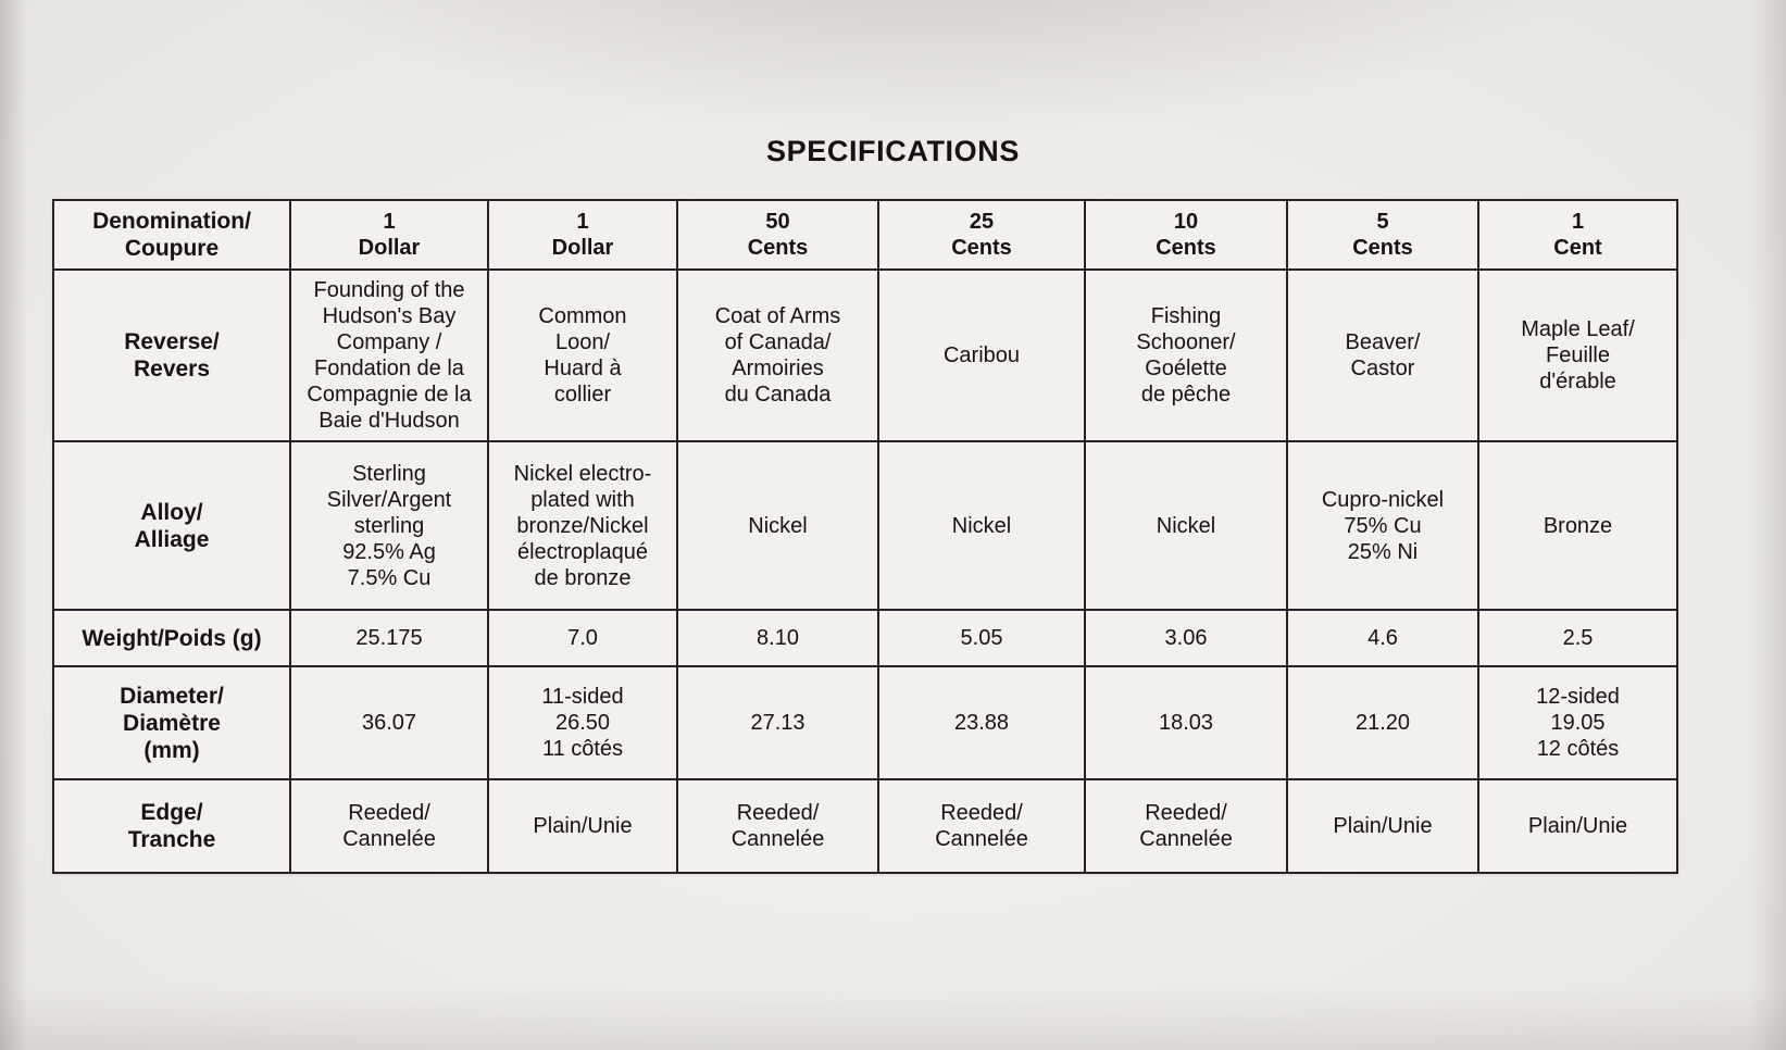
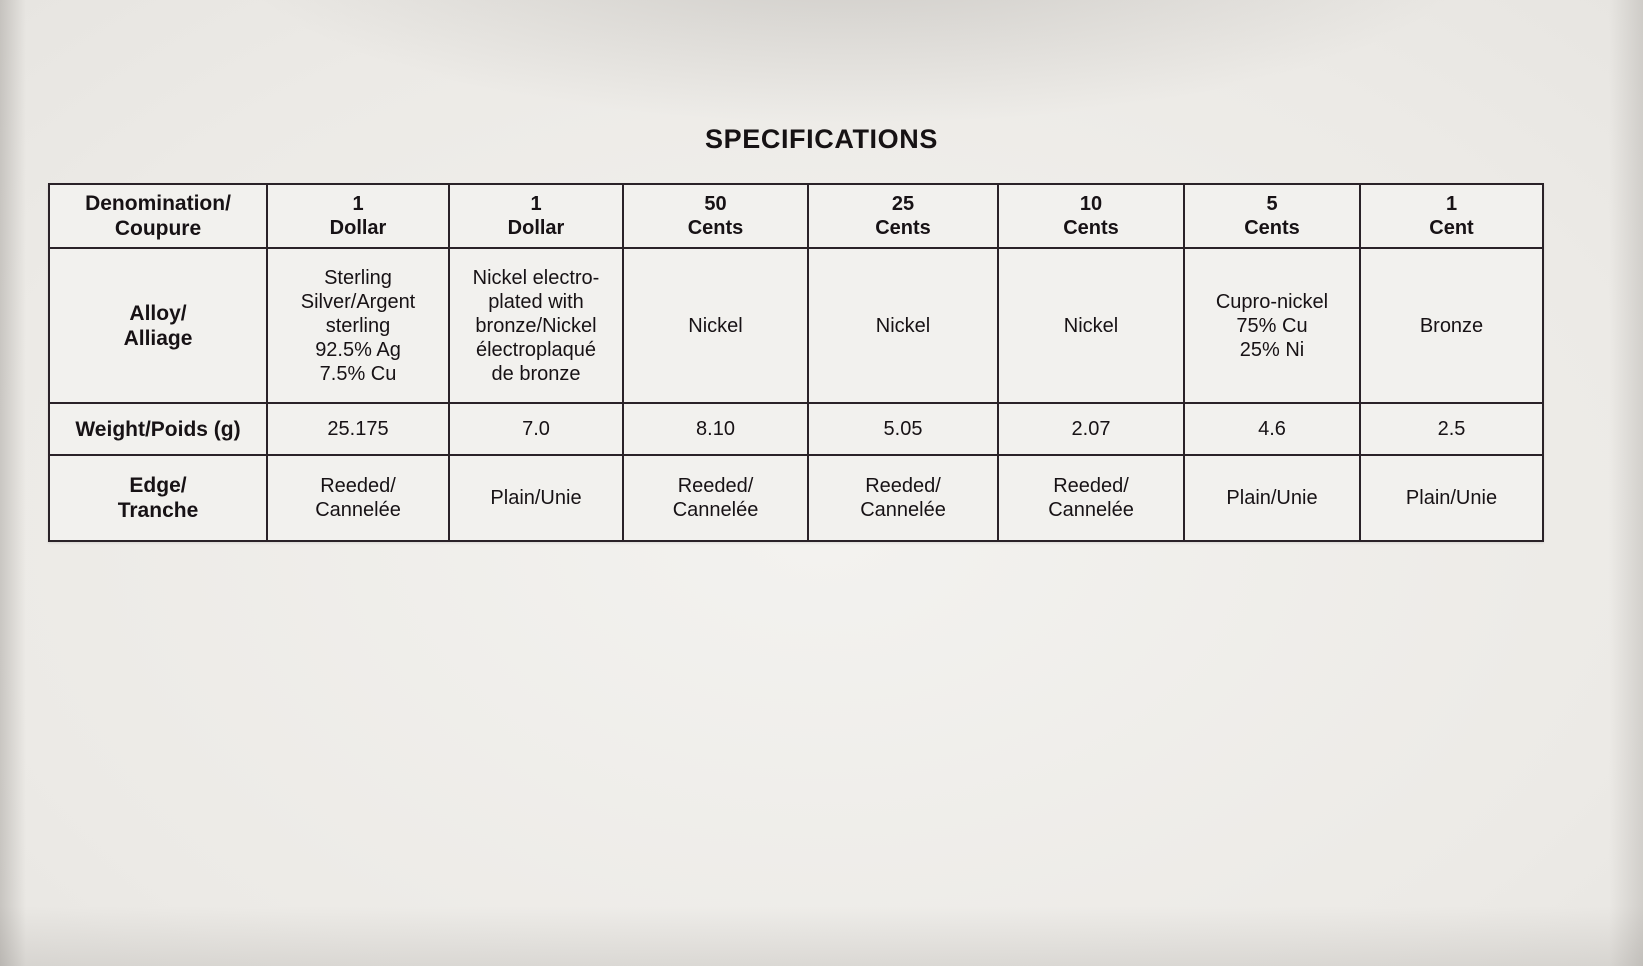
  SPECIFICATIONS
  Denomination/Coupure	1Dollar	1Dollar	50Cents	25Cents	10Cents	5Cents	1Cent
- Reverse/Revers	Founding of theHudson's BayCompany /Fondation de laCompagnie de laBaie d'Hudson	CommonLoon/Huard àcollier	Coat of Armsof Canada/Armoiriesdu Canada	Caribou	FishingSchooner/Goélettede pêche	Beaver/Castor	Maple Leaf/Feuilled'érable
  Alloy/Alliage	SterlingSilver/Argentsterling92.5% Ag7.5% Cu	Nickel electro-plated withbronze/Nickelélectroplaquéde bronze	Nickel	Nickel	Nickel	Cupro-nickel75% Cu25% Ni	Bronze
- Weight/Poids (g)	25.175	7.0	8.10	5.05	3.06	4.6	2.5
+ Weight/Poids (g)	25.175	7.0	8.10	5.05	2.07	4.6	2.5
- Diameter/Diamètre(mm)	36.07	11-sided26.5011 côtés	27.13	23.88	18.03	21.20	12-sided19.0512 côtés
  Edge/Tranche	Reeded/Cannelée	Plain/Unie	Reeded/Cannelée	Reeded/Cannelée	Reeded/Cannelée	Plain/Unie	Plain/Unie
